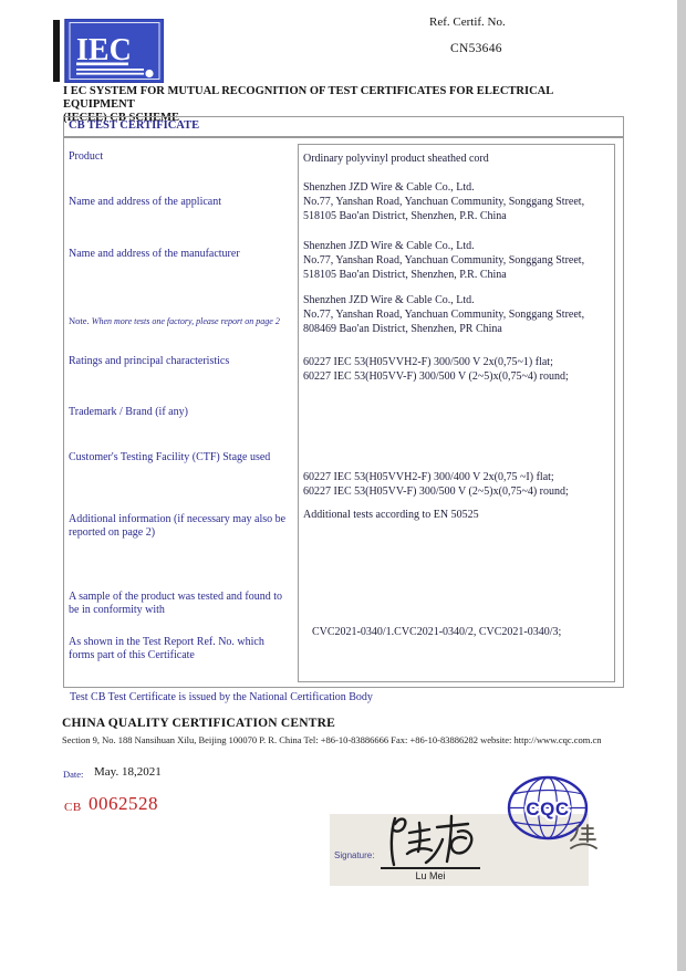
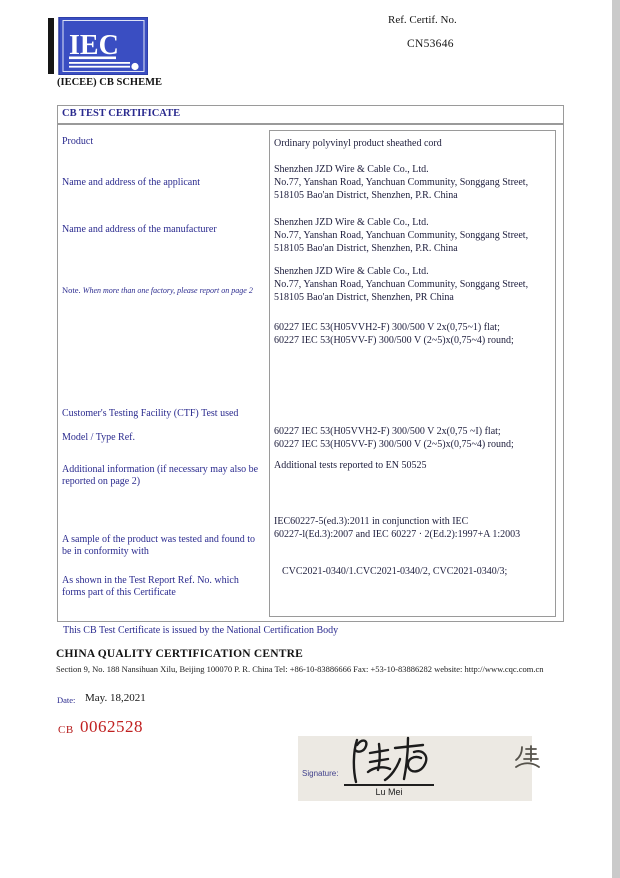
  IEC
  Ref. Certif. No.
  CN53646
- I EC SYSTEM FOR MUTUAL RECOGNITION OF TEST CERTIFICATES FOR ELECTRICAL EQUIPMENT
  (IECEE) CB SCHEME
  CB TEST CERTIFICATE
  Product
  Name and address of the applicant
  Name and address of the manufacturer
- Note. When more tests one factory, please report on page 2
+ Note. When more than one factory, please report on page 2
- Ratings and principal characteristics
- Trademark / Brand (if any)
- Customer's Testing Facility (CTF) Stage used
+ Customer's Testing Facility (CTF) Test used
+ Model / Type Ref.
  Additional information (if necessary may also be reported on page 2)
  A sample of the product was tested and found to be in conformity with
  As shown in the Test Report Ref. No. which forms part of this Certificate
  Ordinary polyvinyl product sheathed cord
  Shenzhen JZD Wire & Cable Co., Ltd.
  No.77, Yanshan Road, Yanchuan Community, Songgang Street,
  518105 Bao'an District, Shenzhen, P.R. China
  Shenzhen JZD Wire & Cable Co., Ltd.
  No.77, Yanshan Road, Yanchuan Community, Songgang Street,
  518105 Bao'an District, Shenzhen, P.R. China
  Shenzhen JZD Wire & Cable Co., Ltd.
  No.77, Yanshan Road, Yanchuan Community, Songgang Street,
- 808469 Bao'an District, Shenzhen, PR China
+ 518105 Bao'an District, Shenzhen, PR China
  60227 IEC 53(H05VVH2-F) 300/500 V 2x(0,75~1) flat;
  60227 IEC 53(H05VV-F) 300/500 V (2~5)x(0,75~4) round;
- 60227 IEC 53(H05VVH2-F) 300/400 V 2x(0,75 ~I) flat;
+ 60227 IEC 53(H05VVH2-F) 300/500 V 2x(0,75 ~I) flat;
  60227 IEC 53(H05VV-F) 300/500 V (2~5)x(0,75~4) round;
- Additional tests according to EN 50525
+ Additional tests reported to EN 50525
+ IEC60227-5(ed.3):2011 in conjunction with IEC
+ 60227-l(Ed.3):2007 and IEC 60227 · 2(Ed.2):1997+A 1:2003
  CVC2021-0340/1.CVC2021-0340/2, CVC2021-0340/3;
- Test CB Test Certificate is issued by the National Certification Body
+ This CB Test Certificate is issued by the National Certification Body
  CHINA QUALITY CERTIFICATION CENTRE
- Section 9, No. 188 Nansihuan Xilu, Beijing 100070 P. R. China Tel: +86-10-83886666 Fax: +86-10-83886282 website: http://www.cqc.com.cn
+ Section 9, No. 188 Nansihuan Xilu, Beijing 100070 P. R. China Tel: +86-10-83886666 Fax: +53-10-83886282 website: http://www.cqc.com.cn
  Date:
  May. 18,2021
  CB
  0062528
  Signature:
  Lu Mei
- CQC
